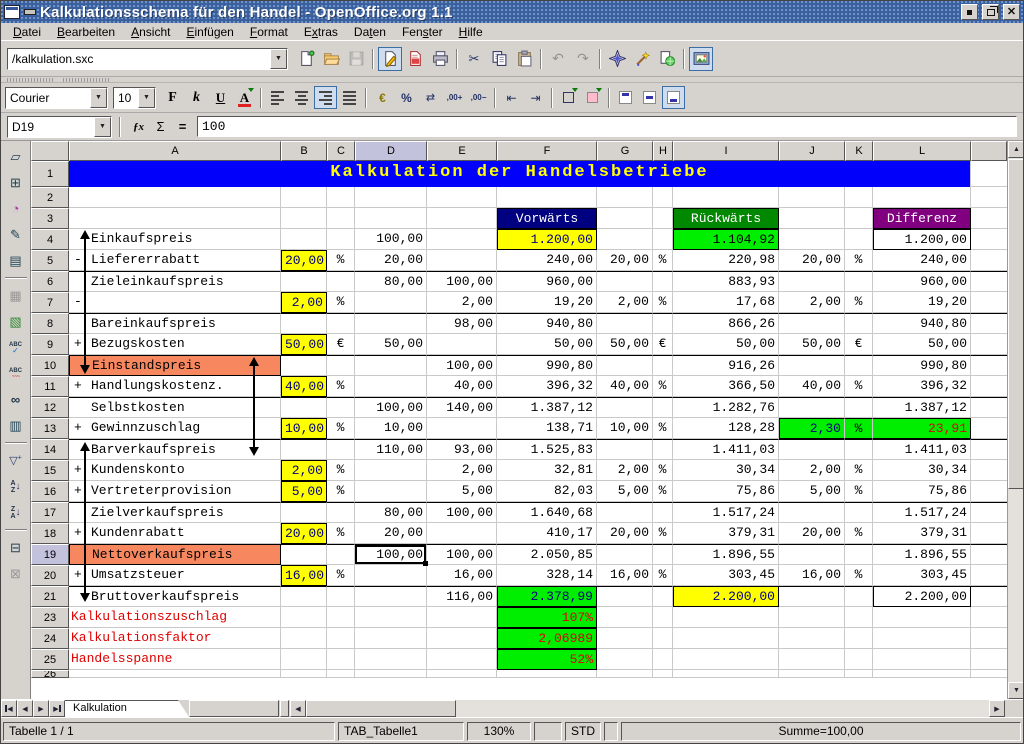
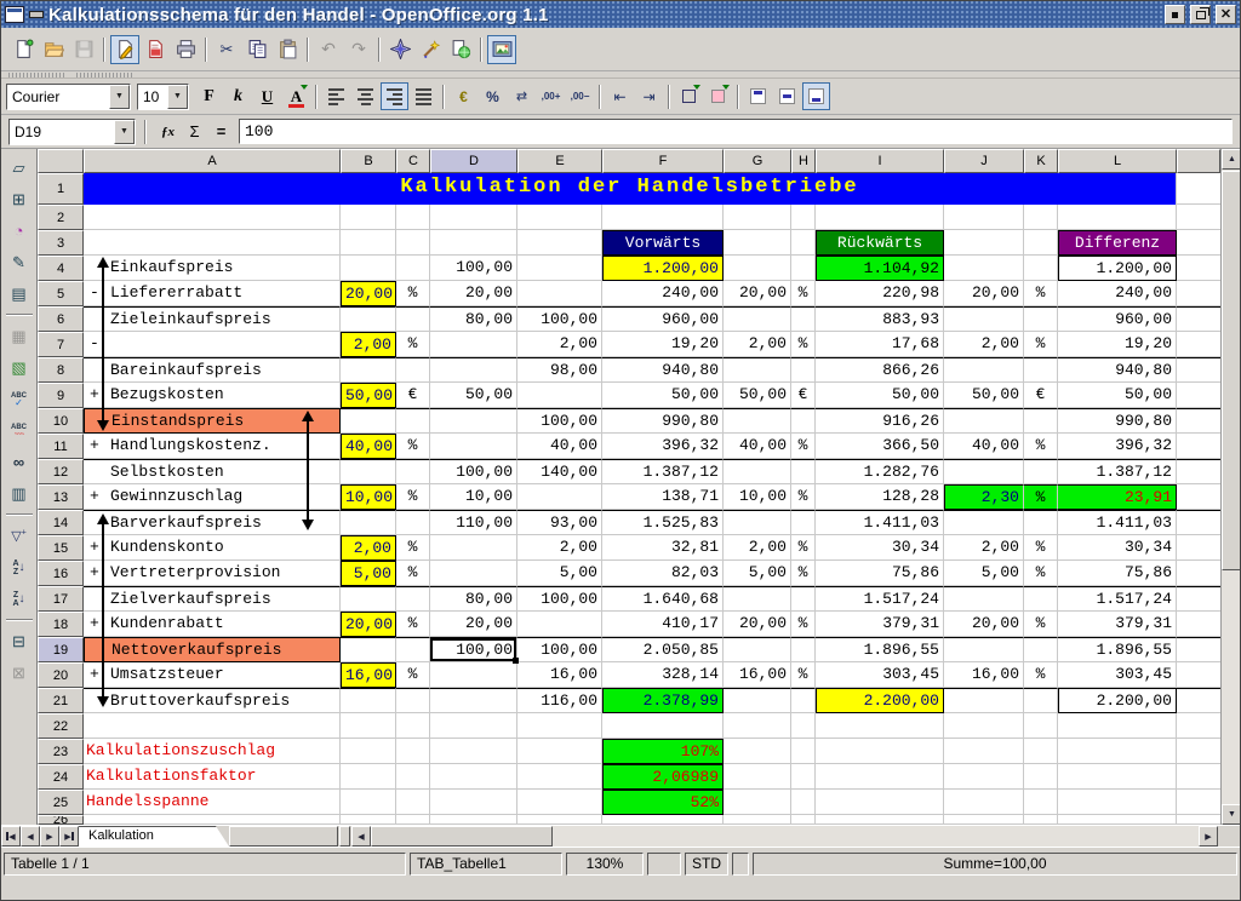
  Kalkulationsschema für den Handel - OpenOffice.org 1.1
  ✕
- Datei
- Bearbeiten
- Ansicht
- Einfügen
- Format
- Extras
- Daten
- Fenster
- Hilfe
- /kalkulation.sxc
  ✂
  ↶
  ↷
  Courier
  10
  F
  k
  U
  A
  €
  %
  ⇄
  ,00+
  ,00−
  ⇤
  ⇥
  D19
  ƒx
  Σ
  =
  100
  ▱
  ⊞
  ◔
  ✎
  ▤
  ▦
  ▧
  ✓
  ∞
  ▥
  ↓
  ↓
  ⊟
  ⊠
  A
  B
  C
  D
  E
  F
  G
  H
  I
  J
  K
  L
  1
  Kalkulation der Handelsbetriebe
  2
  3
  Vorwärts
  Rückwärts
  Differenz
  4
  Einkaufspreis
  100,00
  1.200,00
  1.104,92
  1.200,00
  5
  -
  Liefererrabatt
  20,00
  %
  20,00
  240,00
  20,00
  %
  220,98
  20,00
  %
  240,00
  6
  Zieleinkaufspreis
  80,00
  100,00
  960,00
  883,93
  960,00
  7
  -
  2,00
  %
  2,00
  19,20
  2,00
  %
  17,68
  2,00
  %
  19,20
  8
  Bareinkaufspreis
  98,00
  940,80
  866,26
  940,80
  9
  +
  Bezugskosten
  50,00
  €
  50,00
  50,00
  50,00
  €
  50,00
  50,00
  €
  50,00
  10
  Einstandspreis
  100,00
  990,80
  916,26
  990,80
  11
  +
  Handlungskostenz.
  40,00
  %
  40,00
  396,32
  40,00
  %
  366,50
  40,00
  %
  396,32
  12
  Selbstkosten
  100,00
  140,00
  1.387,12
  1.282,76
  1.387,12
  13
  +
  Gewinnzuschlag
  10,00
  %
  10,00
  138,71
  10,00
  %
  128,28
  2,30
  %
  23,91
  14
  Barverkaufspreis
  110,00
  93,00
  1.525,83
  1.411,03
  1.411,03
  15
  +
  Kundenskonto
  2,00
  %
  2,00
  32,81
  2,00
  %
  30,34
  2,00
  %
  30,34
  16
  +
  Vertreterprovision
  5,00
  %
  5,00
  82,03
  5,00
  %
  75,86
  5,00
  %
  75,86
  17
  Zielverka​ufspreis
  80,00
  100,00
  1.640,68
  1.517,24
  1.517,24
  18
  +
  Kundenrabatt
  20,00
  %
  20,00
  410,17
  20,00
  %
  379,31
  20,00
  %
  379,31
  19
  Nettoverkaufspreis
  100,00
  100,00
  2.050,85
  1.896,55
  1.896,55
  20
  +
  Umsatzsteuer
  16,00
  %
  16,00
  328,14
  16,00
  %
  303,45
  16,00
  %
  303,45
  21
  Bruttoverkaufspreis
  116,00
  2.378,99
  2.200,00
  2.200,00
+ 22
  23
  Kalkulationszuschlag
  107%
  24
  Kalkulationsfaktor
  2,06989
  25
  Handelsspanne
  52%
  26
  Kalkulation
  Tabelle 1 / 1
  TAB_Tabelle1
  130%
  STD
  Summe=100,00
